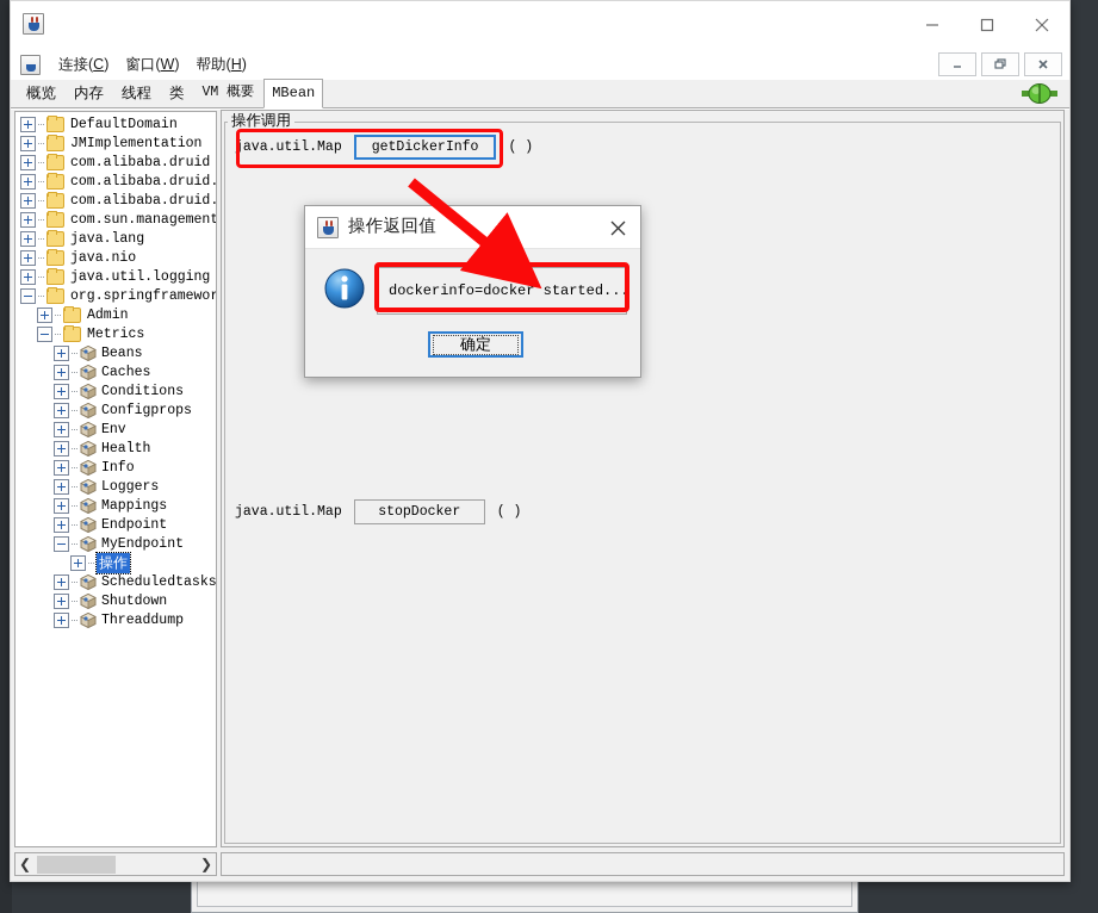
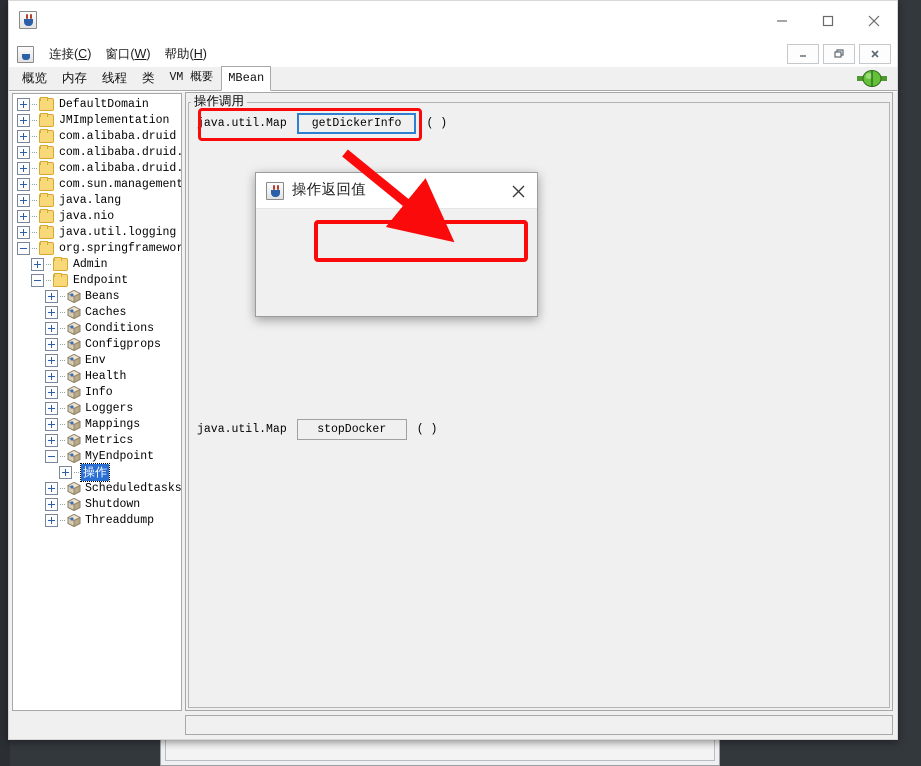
  连接(C)
  窗口(W)
  帮助(H)
  概览
  内存
  线程
  类
  VM 概要
  MBean
  DefaultDomain
  JMImplementation
  com.alibaba.druid
  com.alibaba.druid.
  com.alibaba.druid.
  com.sun.management
  java.lang
  java.nio
  java.util.logging
  org.springframewor
  Admin
- Metrics
+ Endpoint
  Beans
  Caches
  Conditions
  Configprops
  Env
  Health
  Info
  Loggers
  Mappings
- Endpoint
+ Metrics
  MyEndpoint
  操作
  Scheduledtasks
  Shutdown
  Threaddump
- ❮
- ❯
  操作调用
  java.util.Map
  getDickerInfo
  ( )
  java.util.Map
  stopDocker
  ( )
  操作返回值
- dockerinfo=docker started...
- 确定
